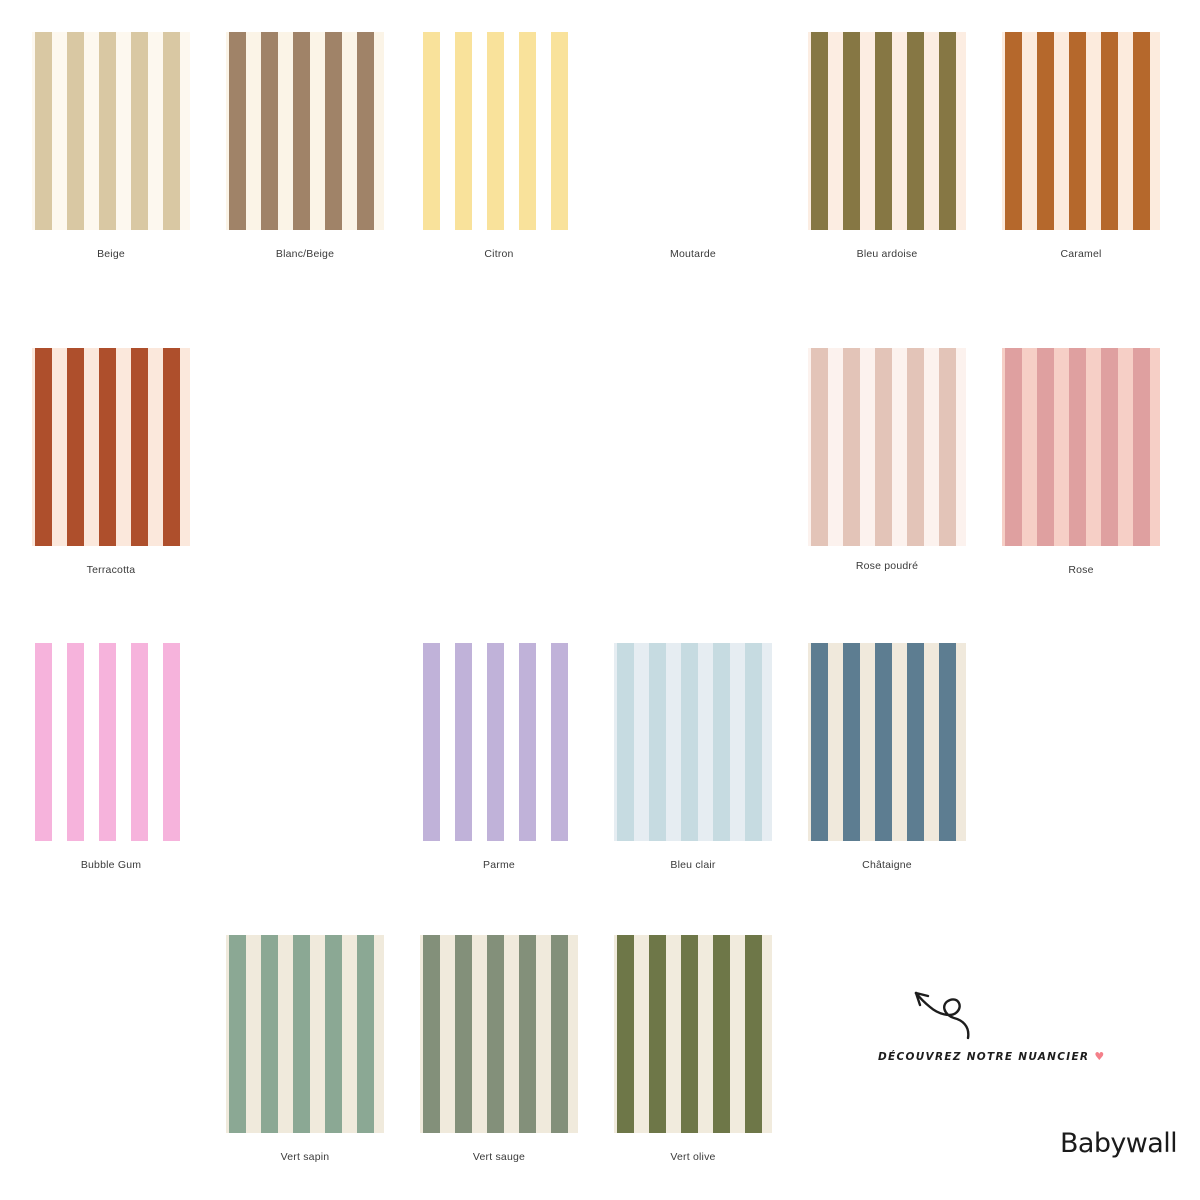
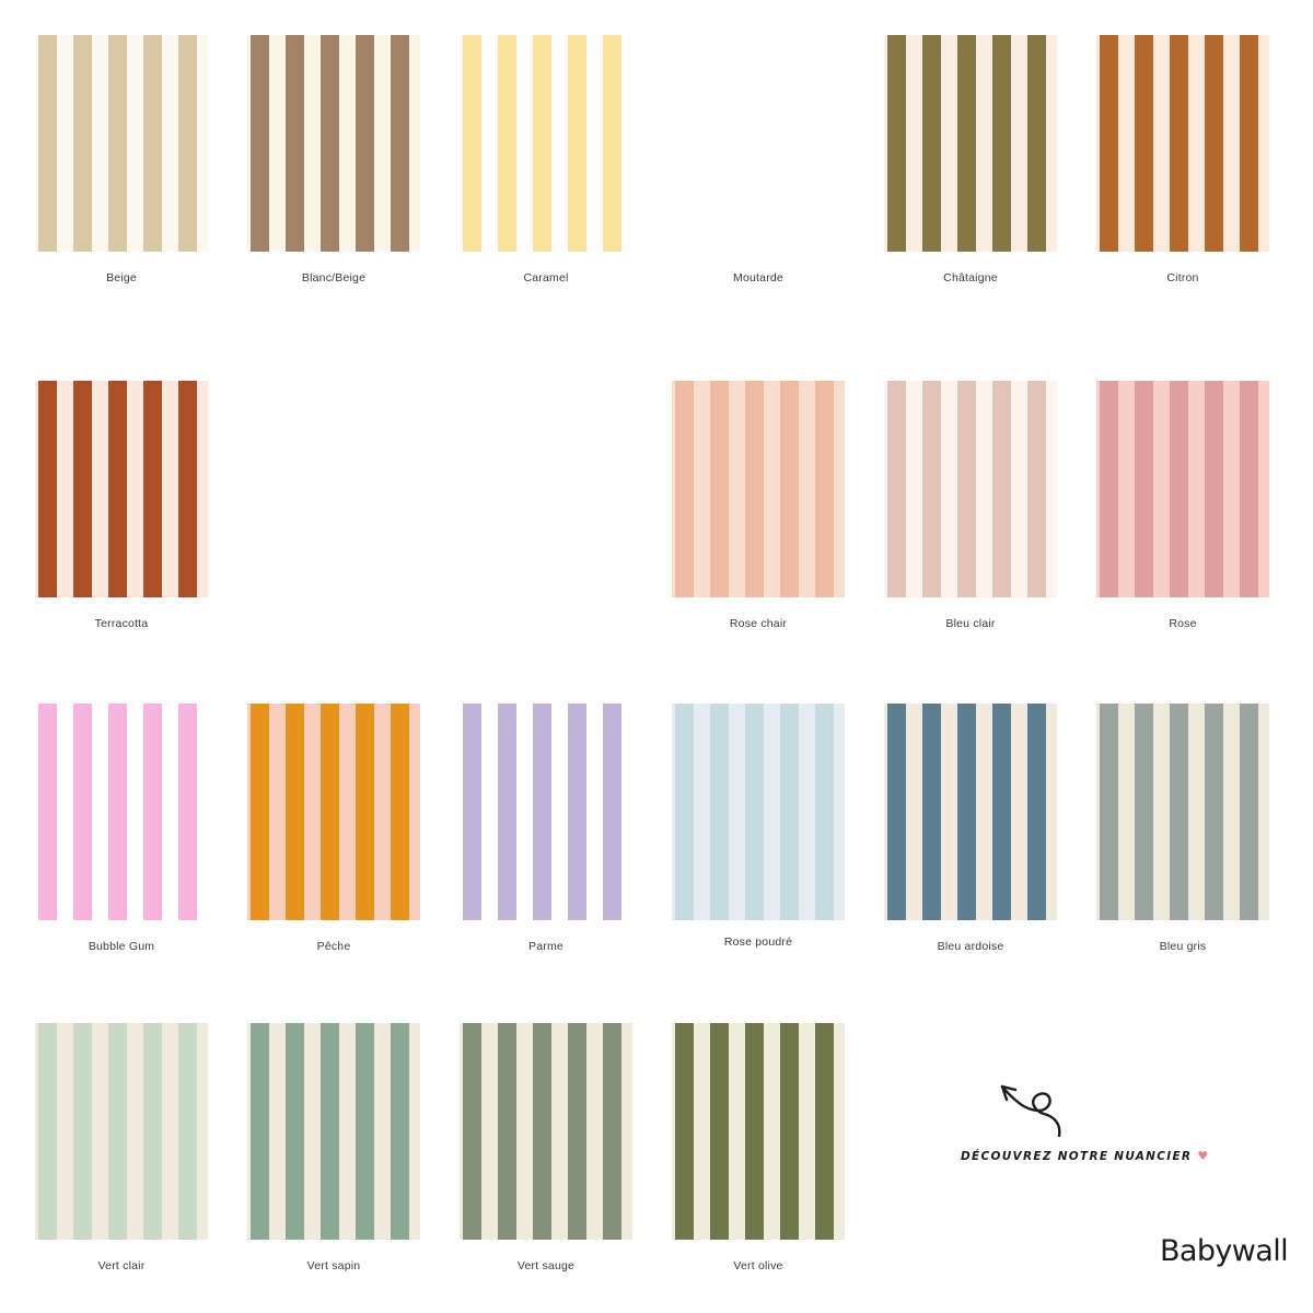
  Beige
  Blanc/Beige
- Citron
+ Caramel
  Moutarde
- Bleu ardoise
+ Châtaigne
- Caramel
+ Citron
  Terracotta
+ Rose chair
- Rose poudré
+ Bleu clair
  Rose
  Bubble Gum
+ Pêche
  Parme
- Bleu clair
+ Rose poudré
- Châtaigne
+ Bleu ardoise
+ Bleu gris
+ Vert clair
  Vert sapin
  Vert sauge
  Vert olive
  DÉCOUVREZ NOTRE NUANCIER ♥
  Babywall
